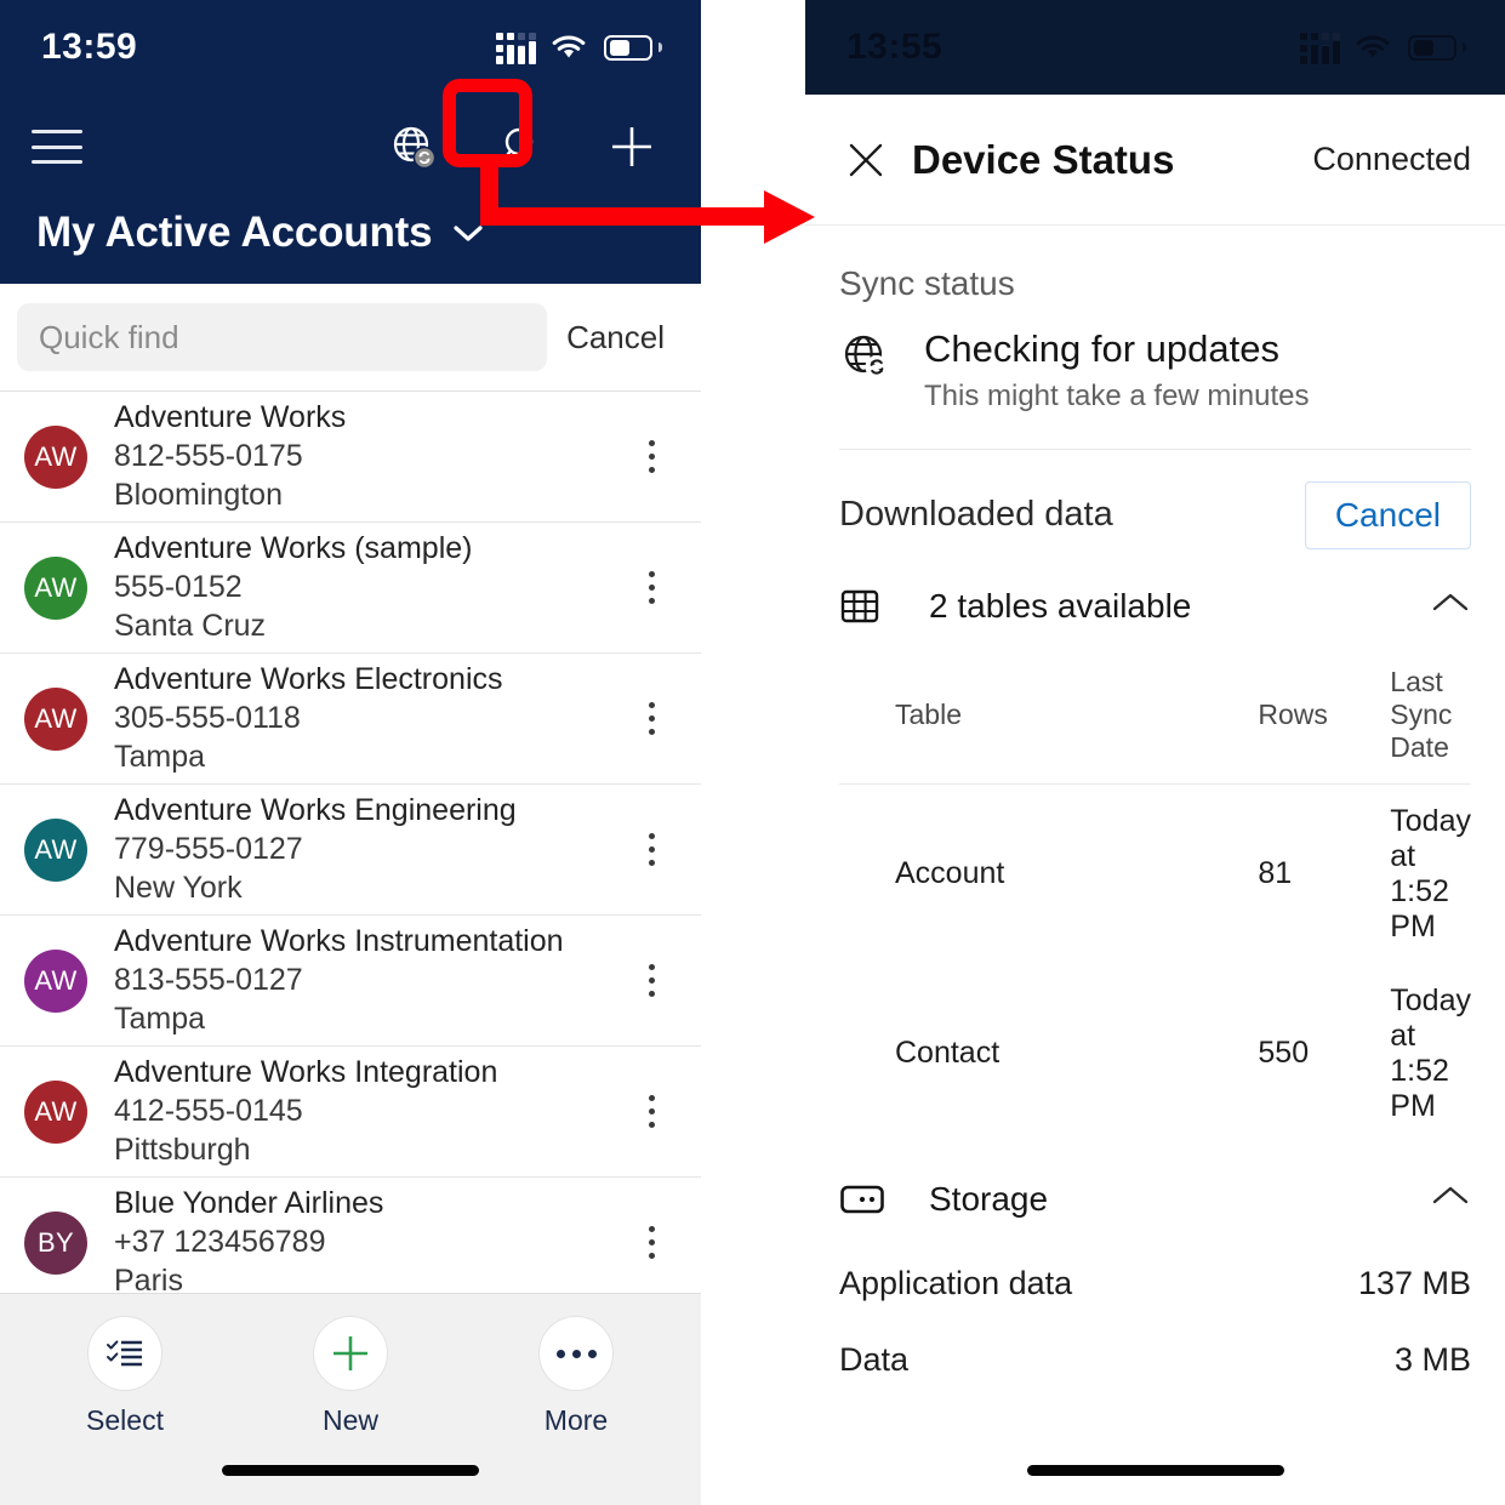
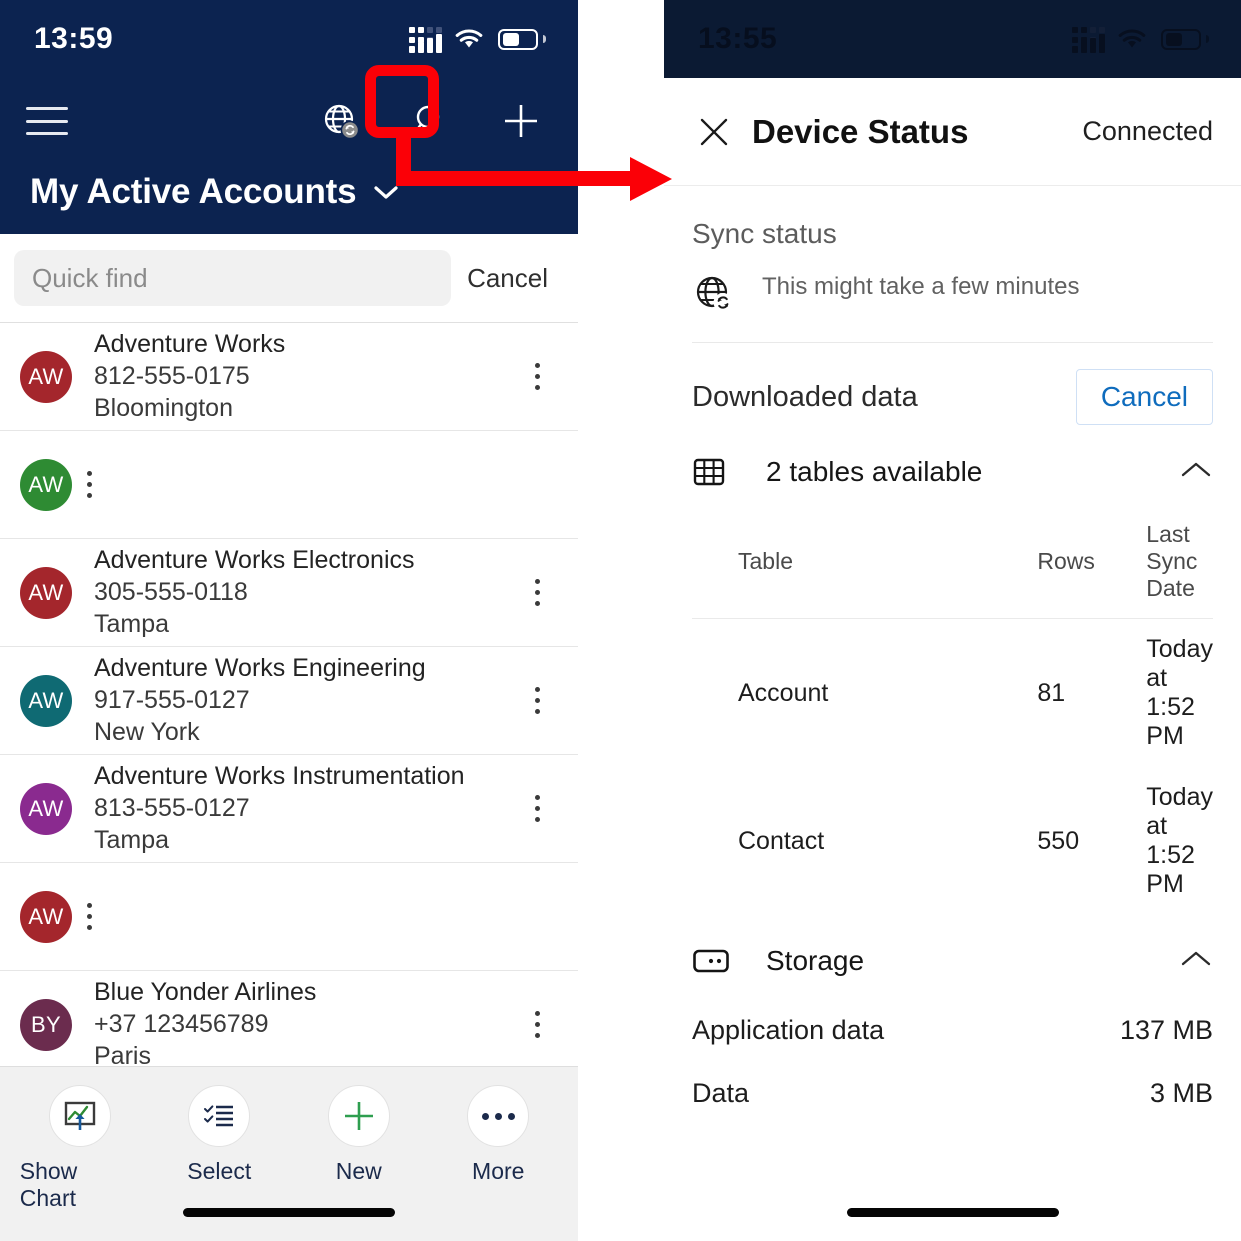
  13:59
  My Active Accounts
  Quick find
  Cancel
  AW
  Adventure Works
  812-555-0175
  Bloomington
  AW
- Adventure Works (sample)
- 555-0152
- Santa Cruz
  AW
  Adventure Works Electronics
  305-555-0118
  Tampa
  AW
  Adventure Works Engineering
- 779-555-0127
+ 917-555-0127
  New York
  AW
  Adventure Works Instrumentation
  813-555-0127
  Tampa
  AW
- Adventure Works Integration
- 412-555-0145
- Pittsburgh
  BY
  Blue Yonder Airlines
  +37 123456789
  Paris
+ Show Chart
  Select
  New
  More
  Device Status
  Connected
  Sync status
- Checking for updates
  This might take a few minutes
  Downloaded data
  Cancel
  2 tables available
  Table	Rows	Last Sync Date
  Account	81	Today at 1:52 PM
  Contact	550	Today at 1:52 PM
  Storage
  Application data
  137 MB
  Data
  3 MB
